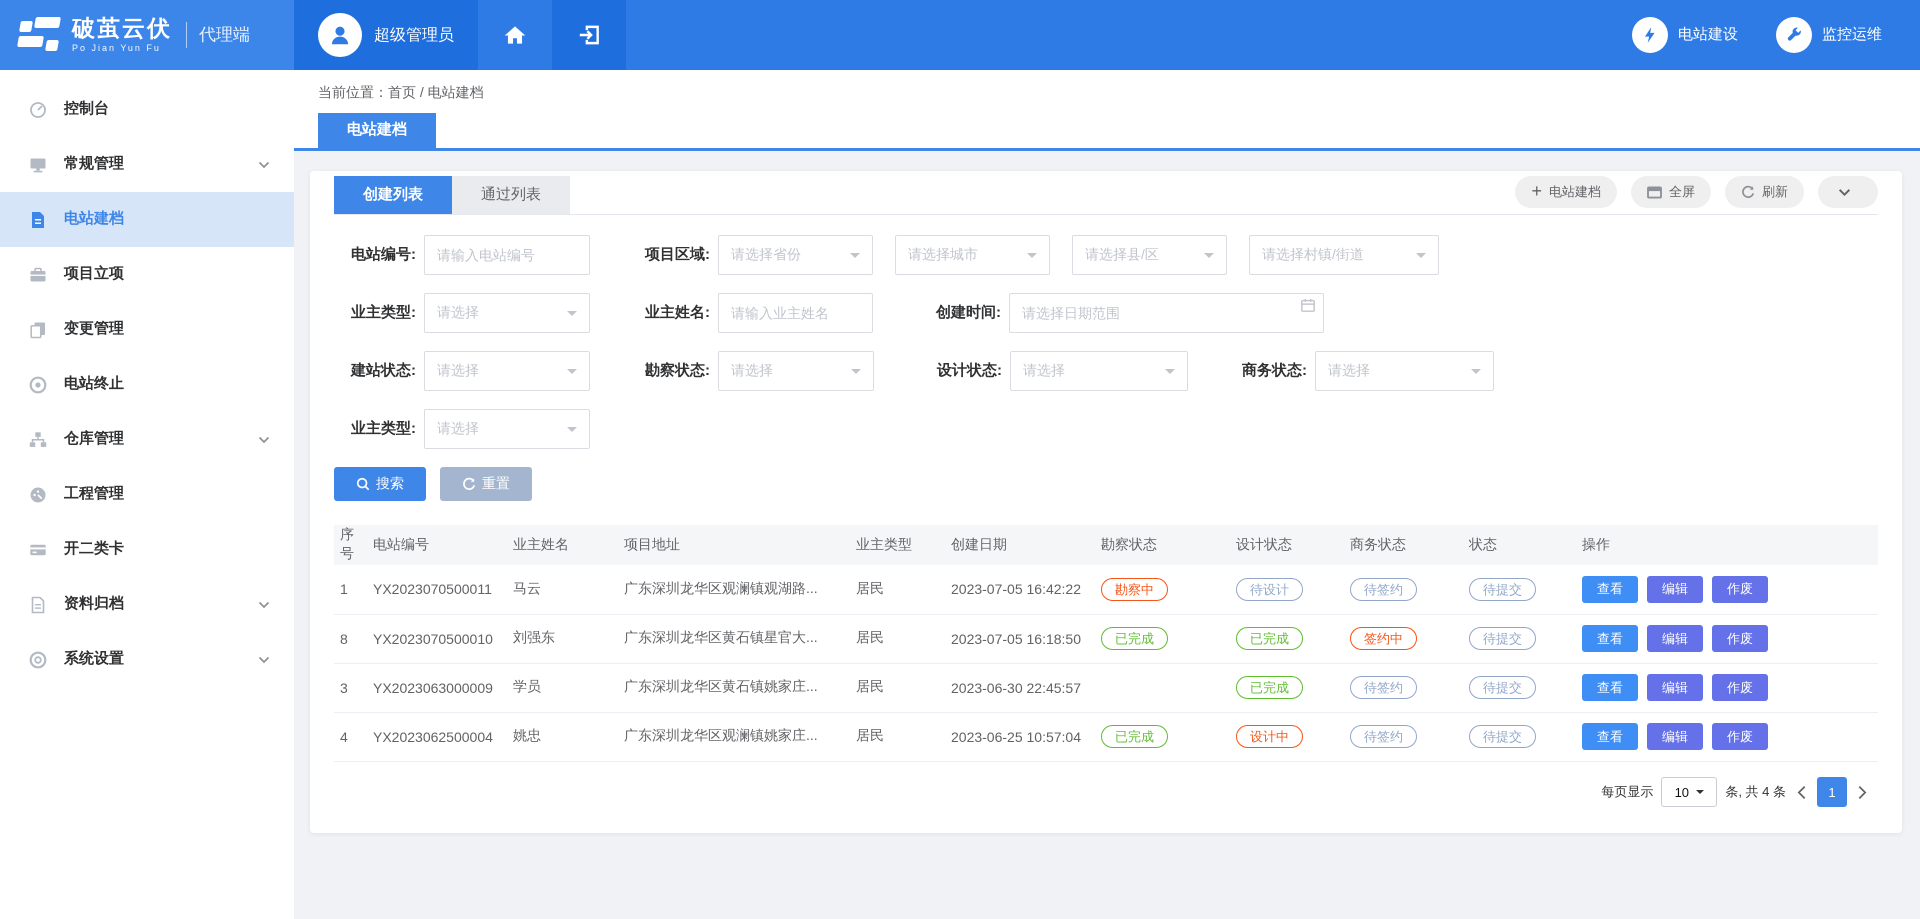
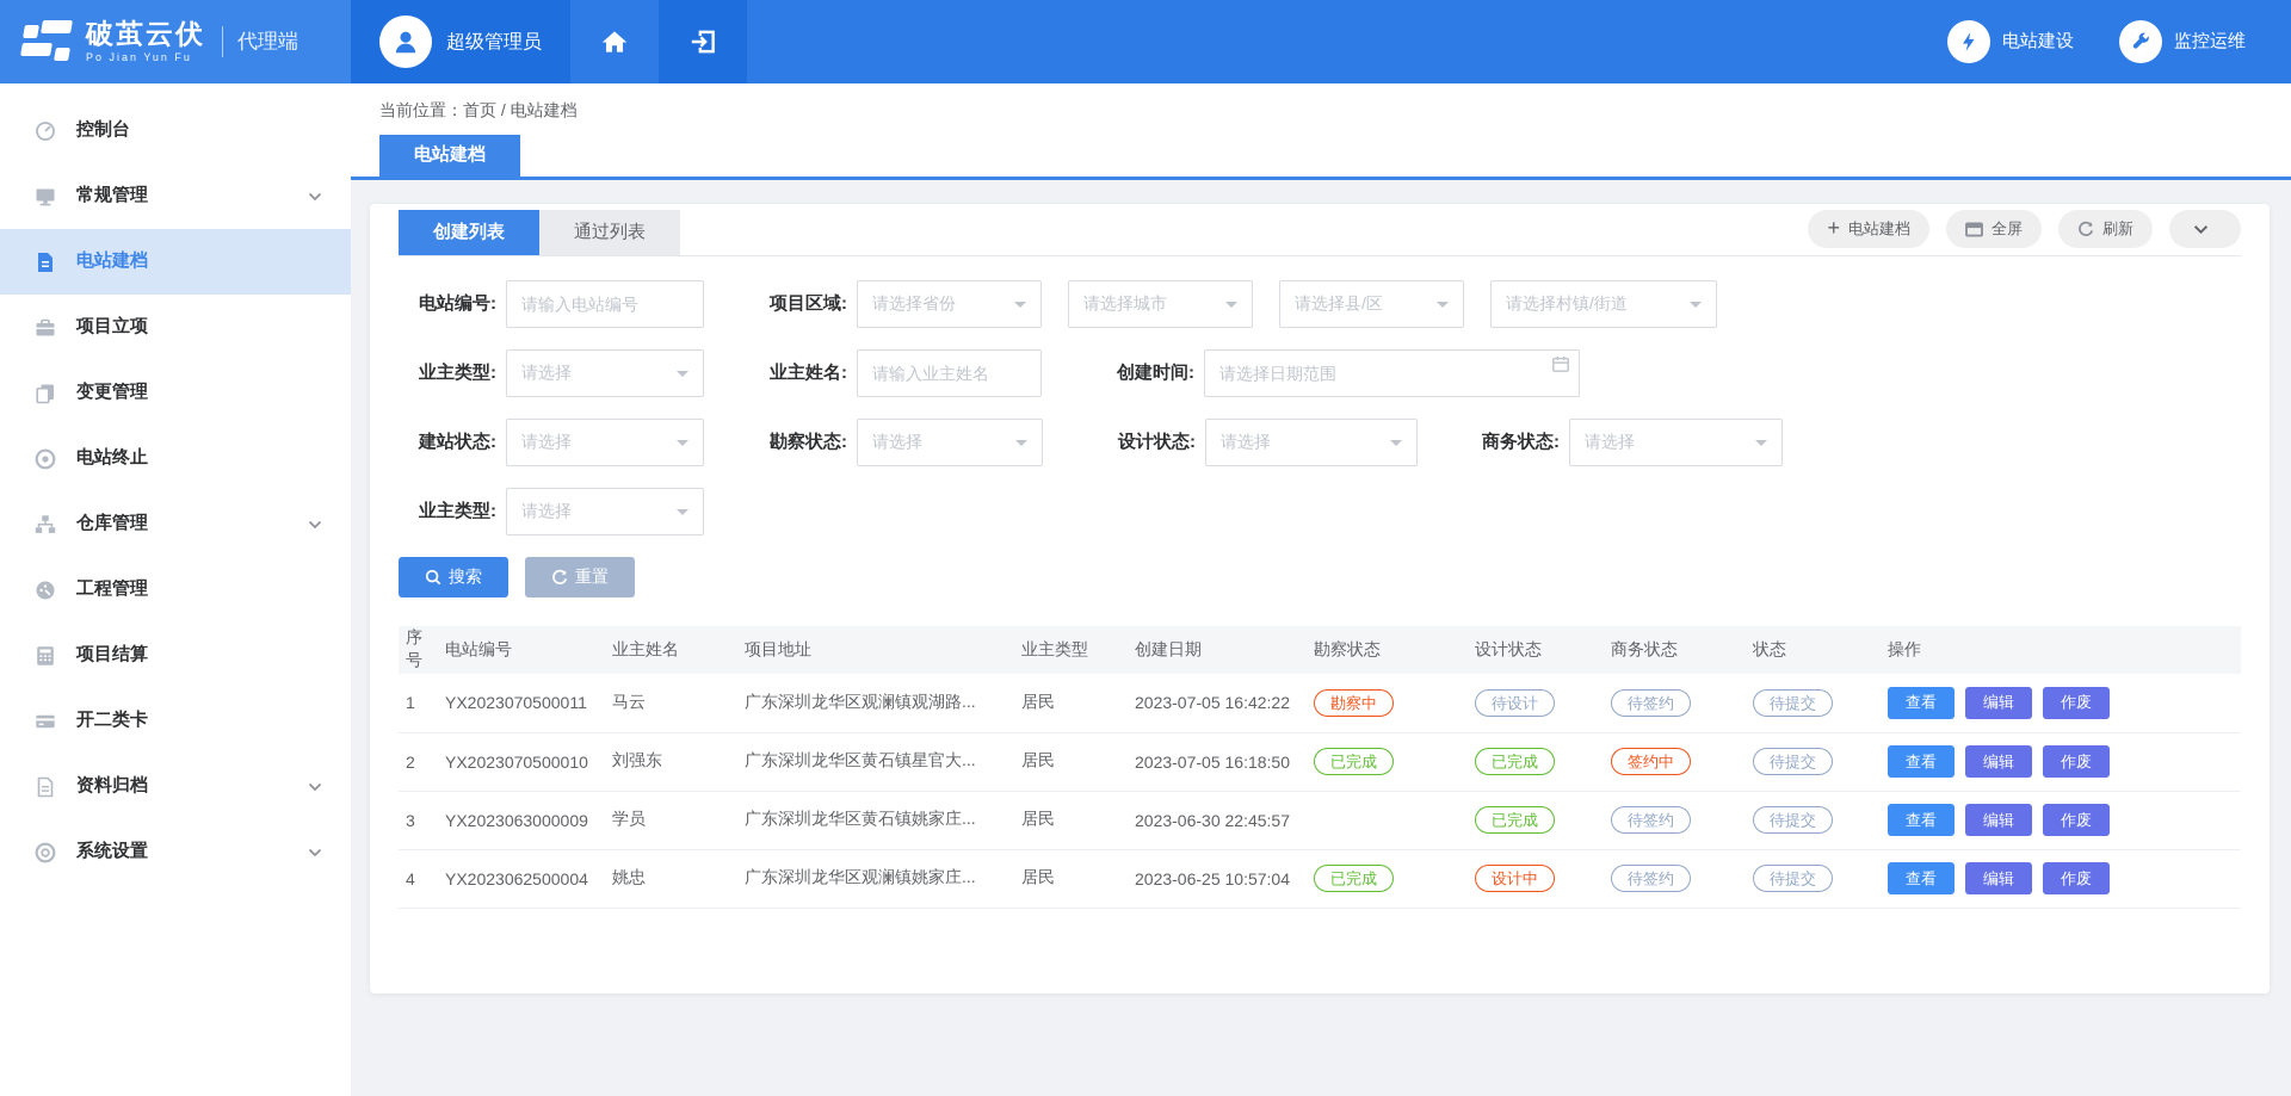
  破茧云伏
  Po Jian Yun Fu
  代理端
  超级管理员
  电站建设
  监控运维
  控制台
  常规管理
  电站建档
  项目立项
  变更管理
  电站终止
  仓库管理
  工程管理
+ 项目结算
  开二类卡
  资料归档
  系统设置
  当前位置：首页 / 电站建档
  电站建档
  创建列表
  通过列表
  +
  电站建档
  全屏
  刷新
  电站编号:
  请输入电站编号
  项目区域:
  请选择省份
  请选择城市
  请选择县/区
  请选择村镇/街道
  业主类型:
  请选择
  业主姓名:
  请输入业主姓名
  创建时间:
  请选择日期范围
  建站状态:
  请选择
  勘察状态:
  请选择
  设计状态:
  请选择
  商务状态:
  请选择
  业主类型:
  请选择
  搜索
  重置
  序号	电站编号	业主姓名	项目地址	业主类型	创建日期	勘察状态	设计状态	商务状态	状态	操作
  1	YX2023070500011	马云	广东深圳龙华区观澜镇观湖路...	居民	2023-07-05 16:42:22	勘察中	待设计	待签约	待提交	查看 编辑 作废
- 8	YX2023070500010	刘强东	广东深圳龙华区黄石镇星官大...	居民	2023-07-05 16:18:50	已完成	已完成	签约中	待提交	查看 编辑 作废
+ 2	YX2023070500010	刘强东	广东深圳龙华区黄石镇星官大...	居民	2023-07-05 16:18:50	已完成	已完成	签约中	待提交	查看 编辑 作废
  3	YX2023063000009	学员	广东深圳龙华区黄石镇姚家庄...	居民	2023-06-30 22:45:57		已完成	待签约	待提交	查看 编辑 作废
  4	YX2023062500004	姚忠	广东深圳龙华区观澜镇姚家庄...	居民	2023-06-25 10:57:04	已完成	设计中	待签约	待提交	查看 编辑 作废
- 每页显示
- 10
- 条, 共 4 条
- 1
